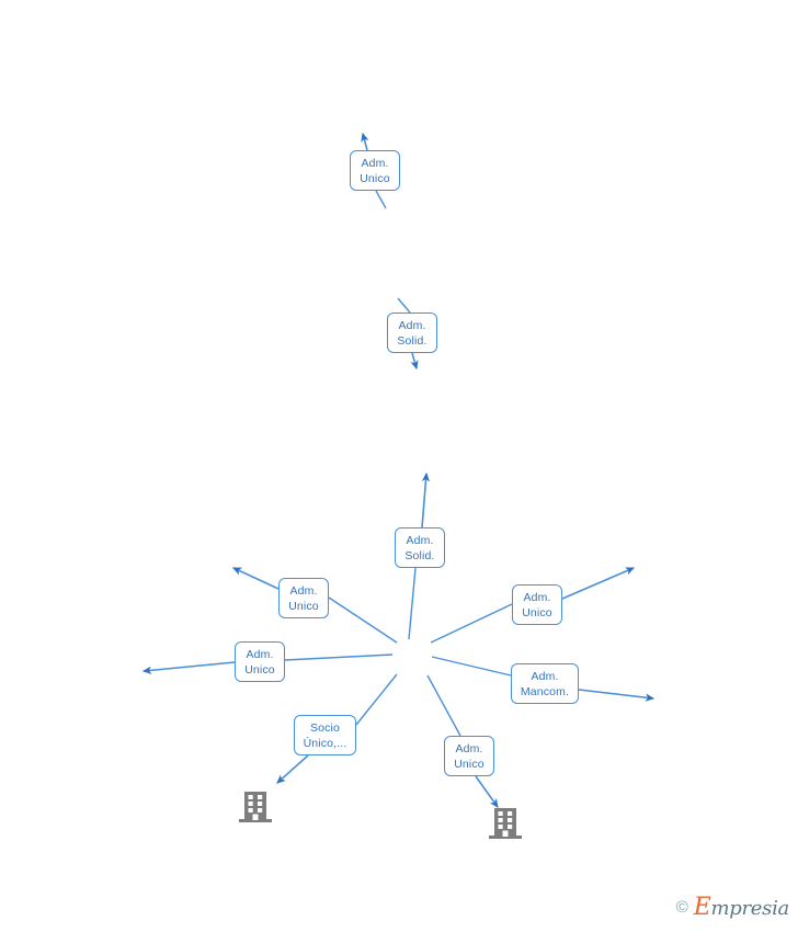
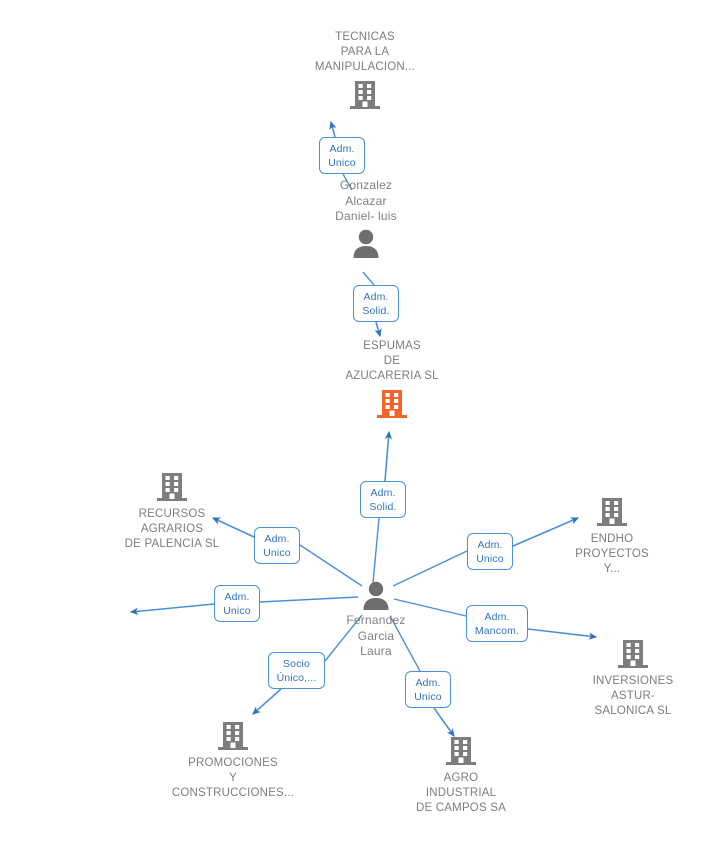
+ TECNICAS
+ PARA LA
+ MANIPULACION...
+ Gonzalez
+ Alcazar
+ Daniel- luis
+ ESPUMAS
+ DE
+ AZUCARERIA SL
+ Fernandez
+ Garcia
+ Laura
+ RECURSOS
+ AGRARIOS
+ DE PALENCIA SL
+ PROMOCIONES
+ Y
+ CONSTRUCCIONES...
+ AGRO
+ INDUSTRIAL
+ DE CAMPOS SA
+ ENDHO
+ PROYECTOS
+ Y...
+ INVERSIONES
+ ASTUR-
+ SALONICA SL
  Adm.
  Unico
  Adm.
  Solid.
  Adm.
  Solid.
  Adm.
  Unico
  Adm.
  Unico
  Socio
  Único,...
  Adm.
  Unico
  Adm.
  Unico
  Adm.
  Mancom.
- ©
- Empresia
